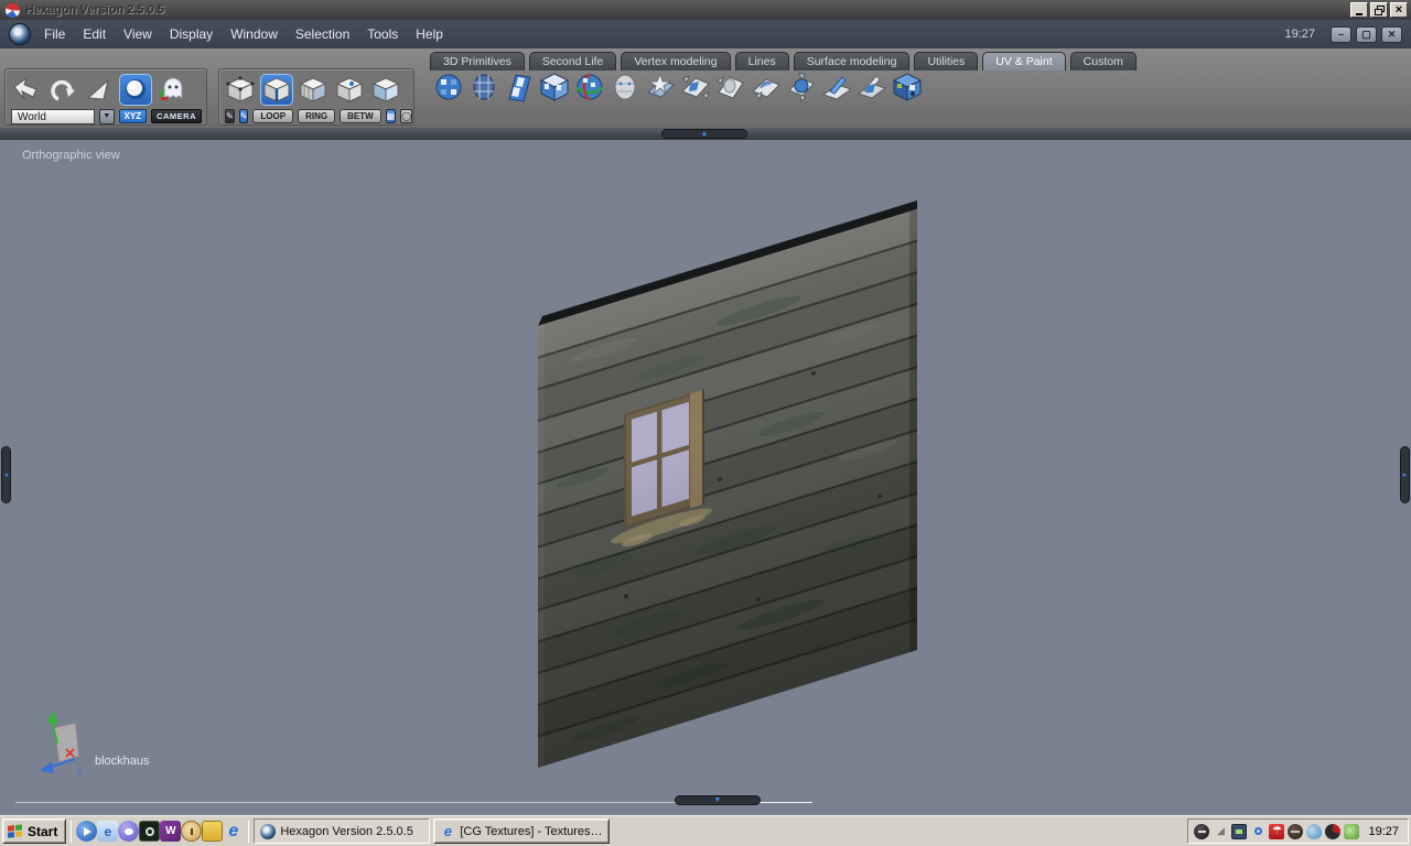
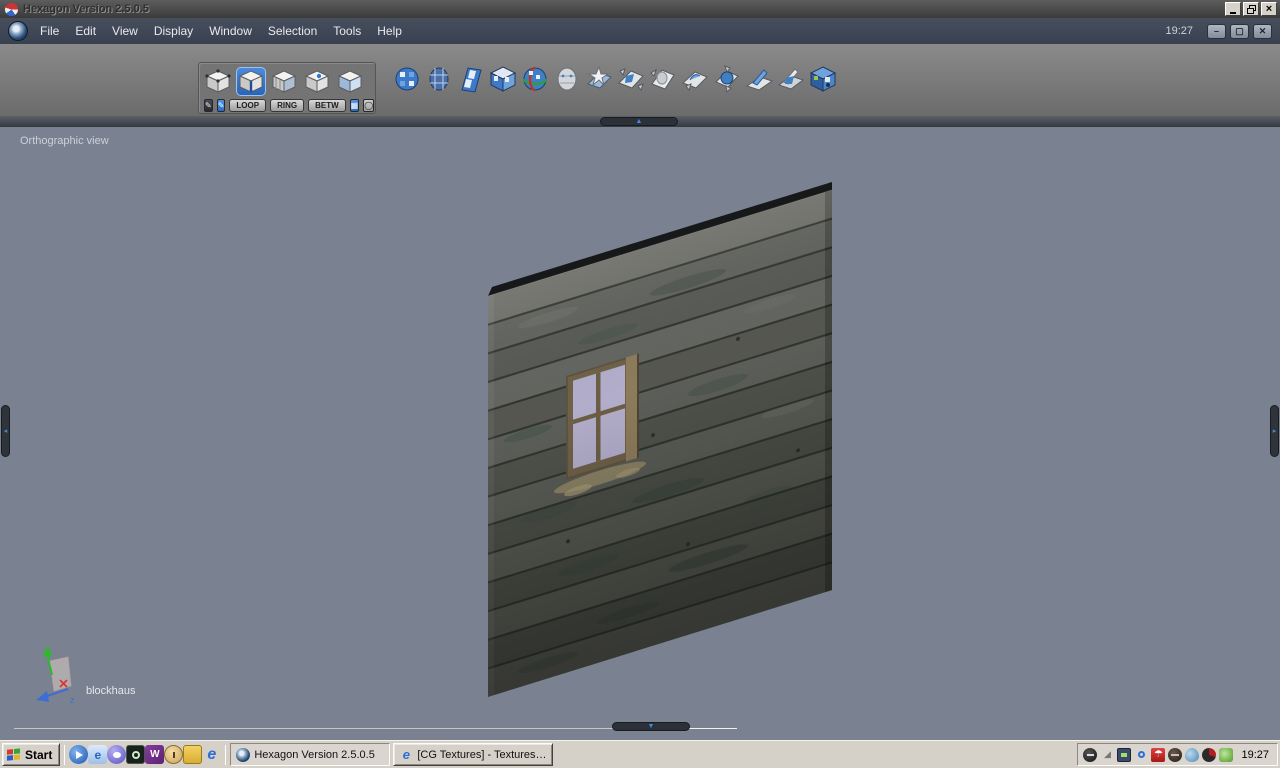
  Hexagon Version 2.5.0.5
  ×
  File
  Edit
  View
  Display
  Window
  Selection
  Tools
  Help
  19:27
  –
  ▢
  ✕
- 3D Primitives
- Second Life
- Vertex modeling
- Lines
- Surface modeling
- Utilities
- UV & Paint
- Custom
- World
- XYZ
- CAMERA
  ✎
  ✎
  LOOP
  RING
  BETW
  ▦
  ◯
  z
  Orthographic view
  blockhaus
  Start
  e
  W
  e
  Hexagon Version 2.5.0.5
  e
  [CG Textures] - Textures f..
  ◢
  ☂
  19:27
